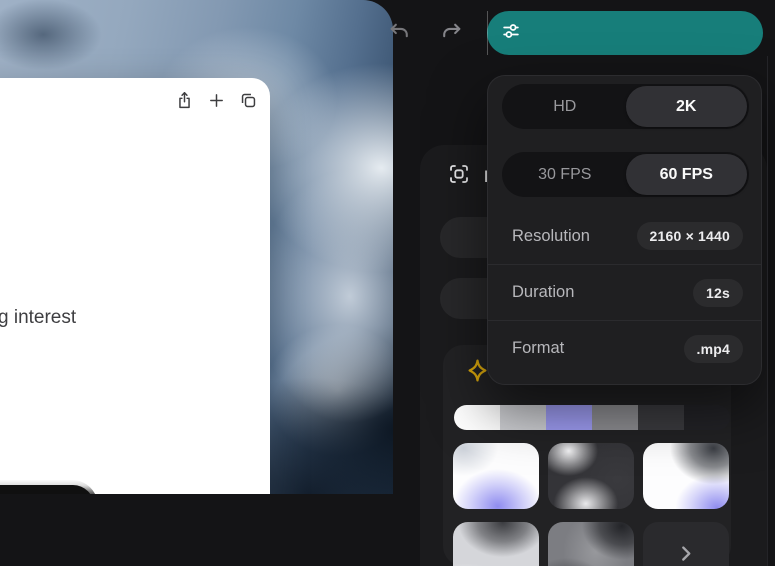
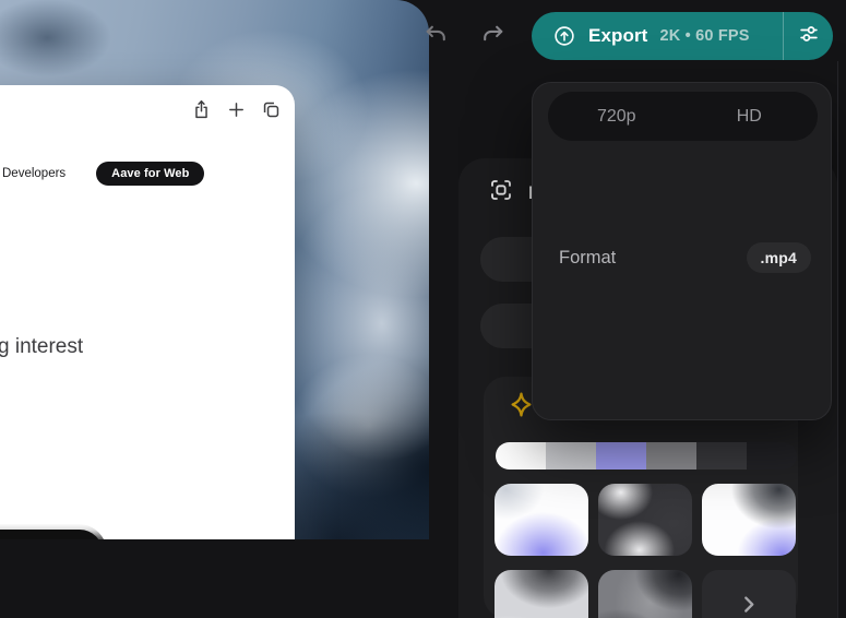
+ Developers
+ Aave for Web
  g interest
+ Export
+ 2K • 60 FPS
+ 720p
  HD
- 2K
- 30 FPS
- 60 FPS
- Resolution
- 2160 × 1440
- Duration
- 12s
  Format
  .mp4
